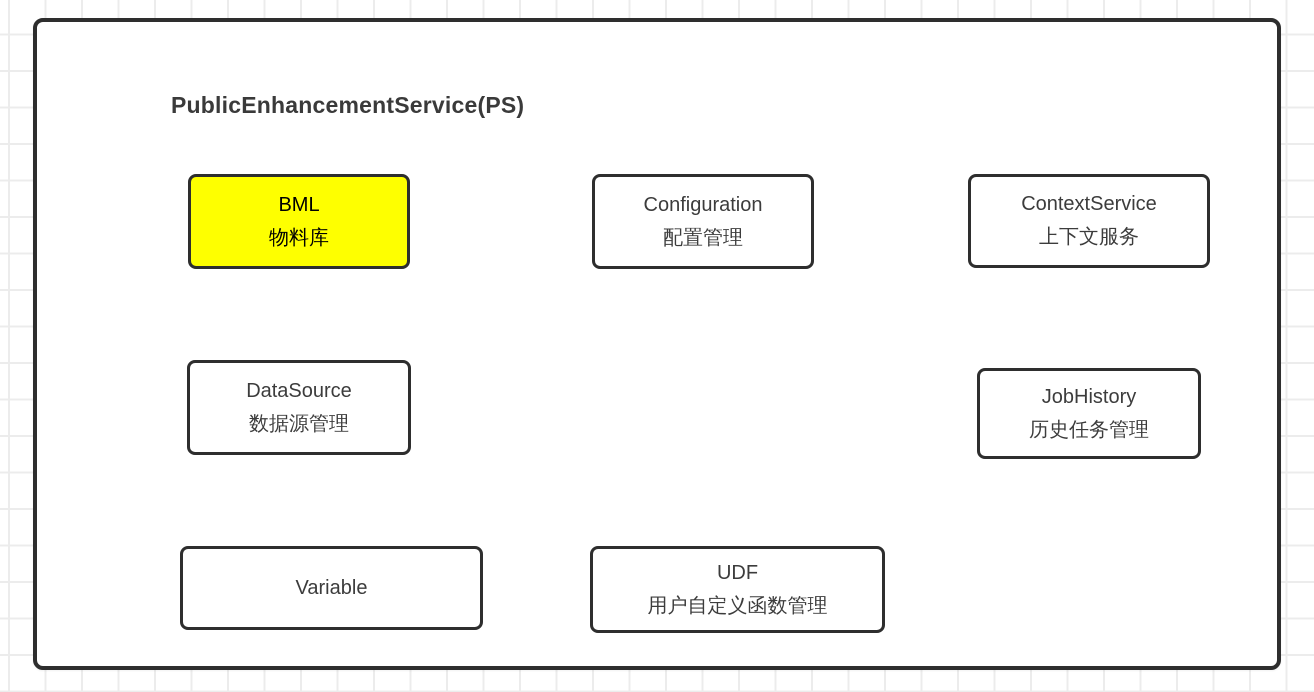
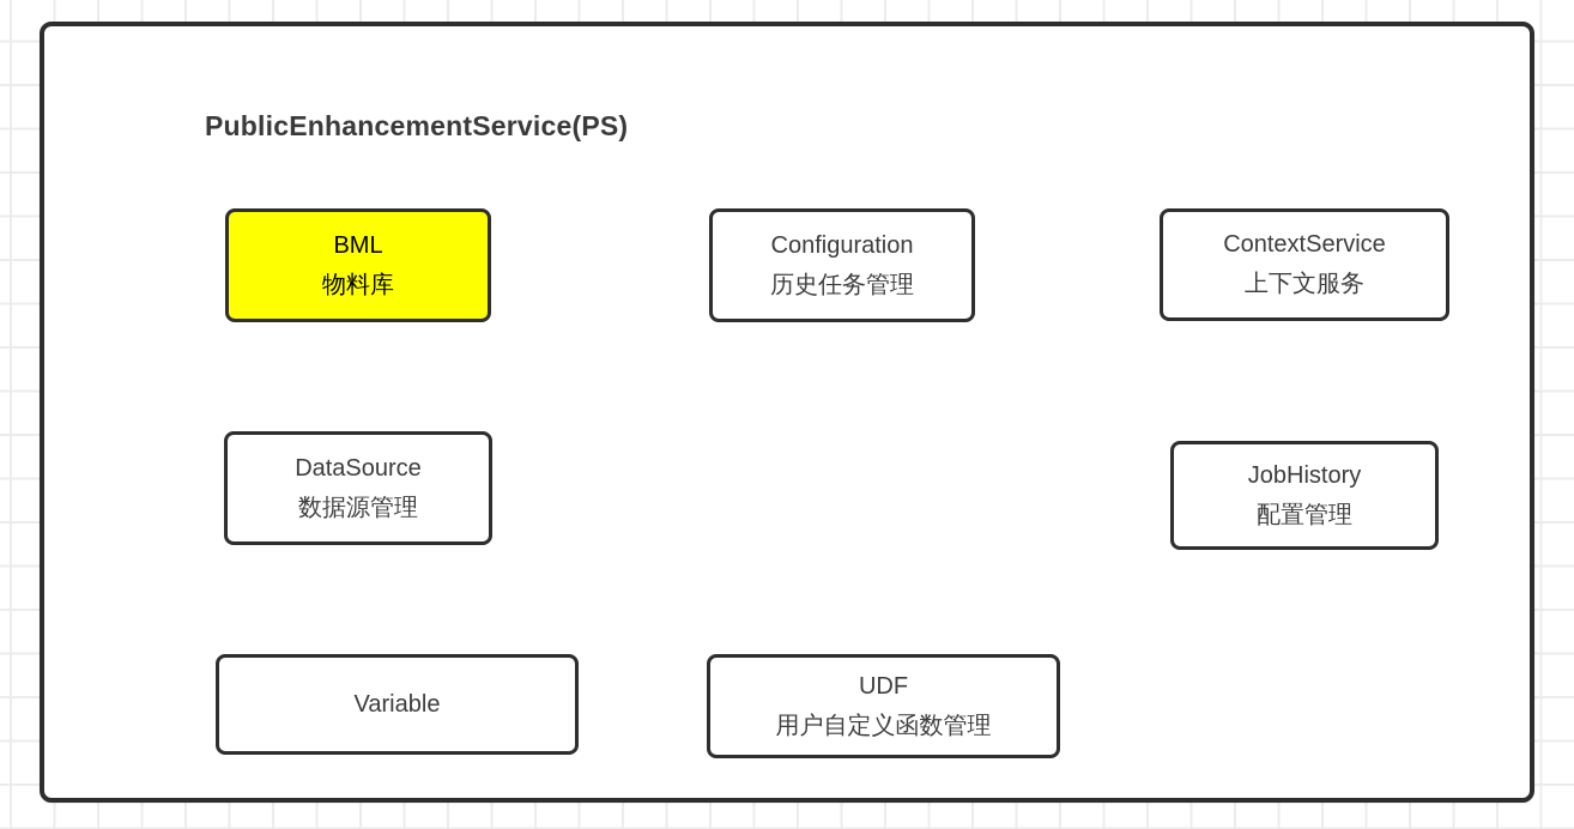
  PublicEnhancementService(PS)
  BML
  物料库
  Configuration
- 配置管理
+ 历史任务管理
  ContextService
  上下文服务
  DataSource
  数据源管理
  JobHistory
- 历史任务管理
+ 配置管理
  Variable
  UDF
  用户自定义函数管理
